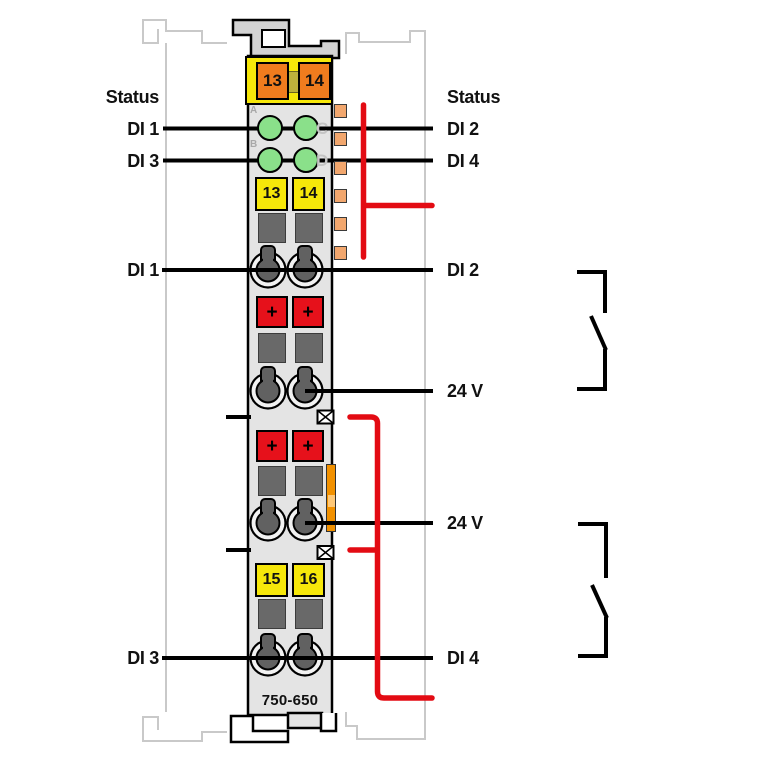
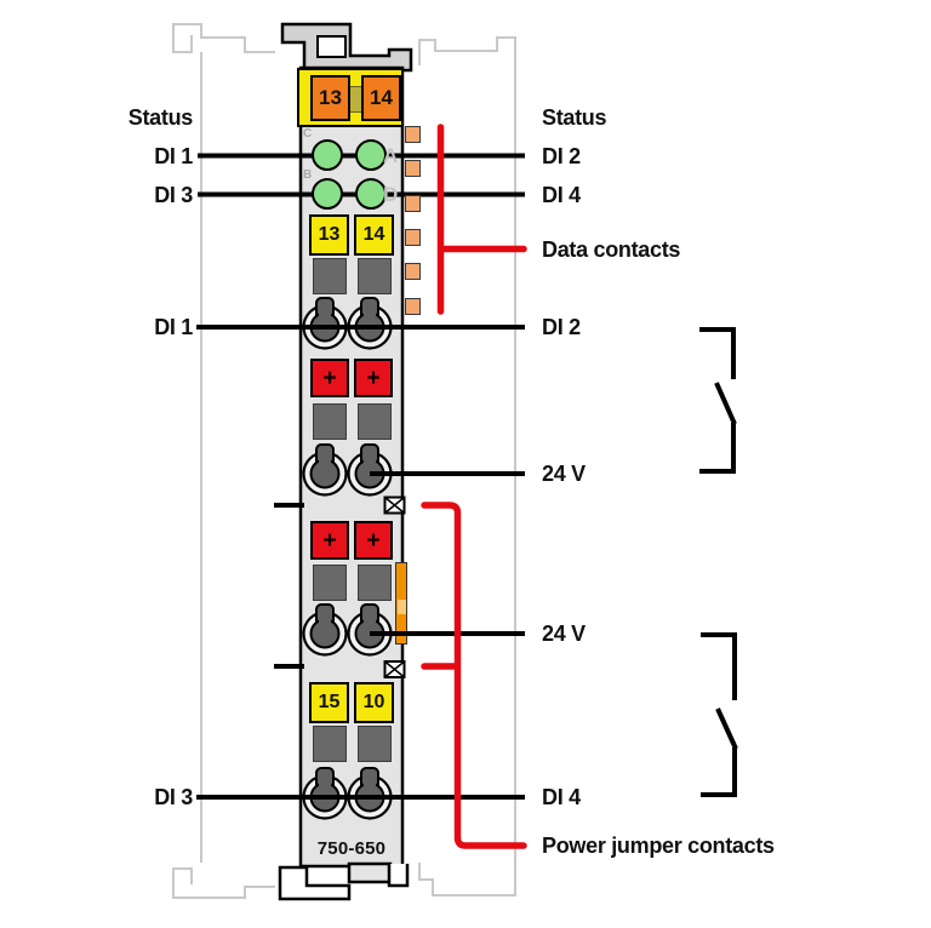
  13
  14
- A
+ C
  B
- C
+ A
  D
  13
  14
  +
  +
  +
  +
  15
- 16
+ 10
  750-650
  Status
  DI 1
  DI 3
  DI 1
  DI 3
  Status
  DI 2
  DI 4
+ Data contacts
  DI 2
  24 V
  24 V
  DI 4
+ Power jumper contacts
